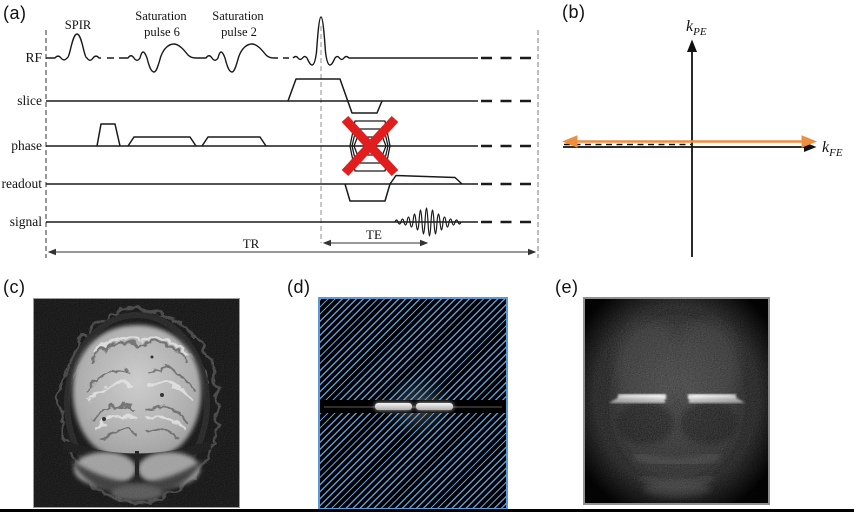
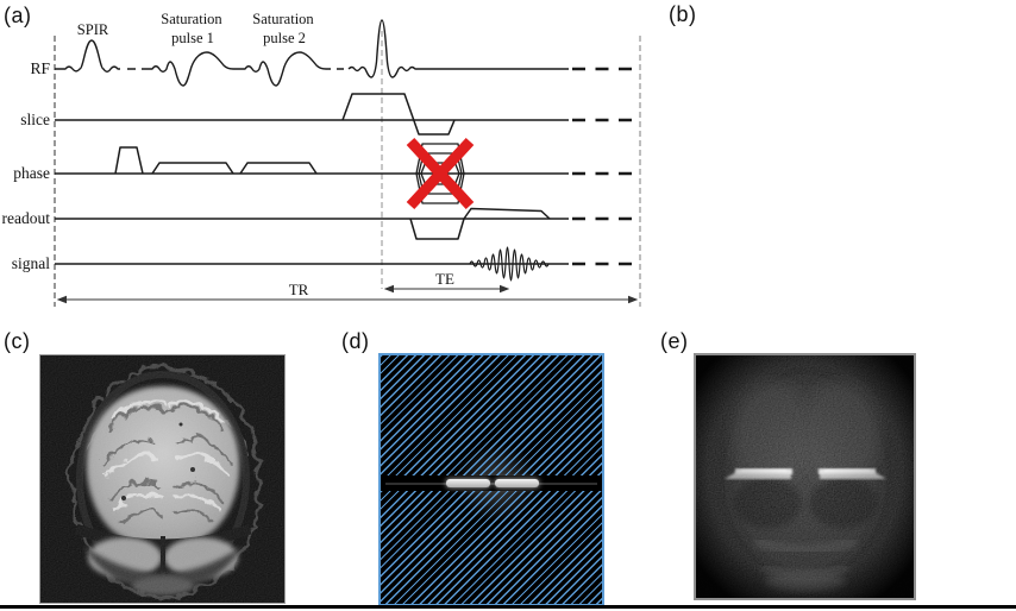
  (a)
  (b)
  (c)
  (d)
  (e)
  RF
  slice
  phase
  readout
  signal
  SPIR
  Saturation
- pulse 6
+ pulse 1
  Saturation
  pulse 2
  TE
  TR
- kPE
- kFE
